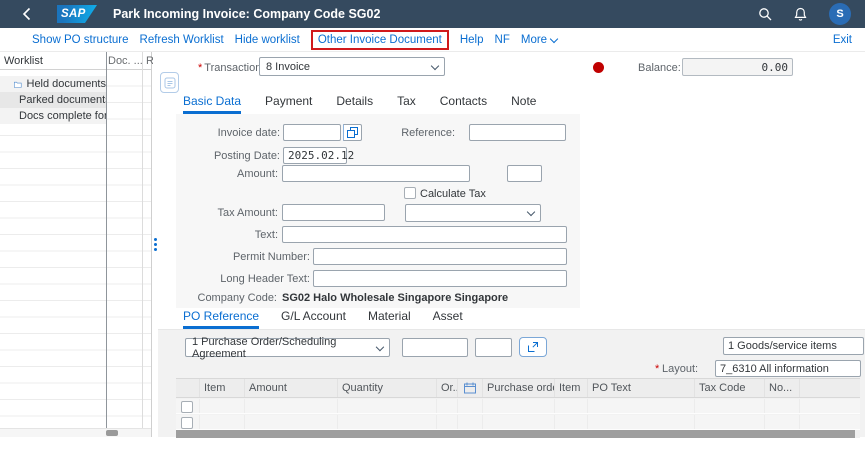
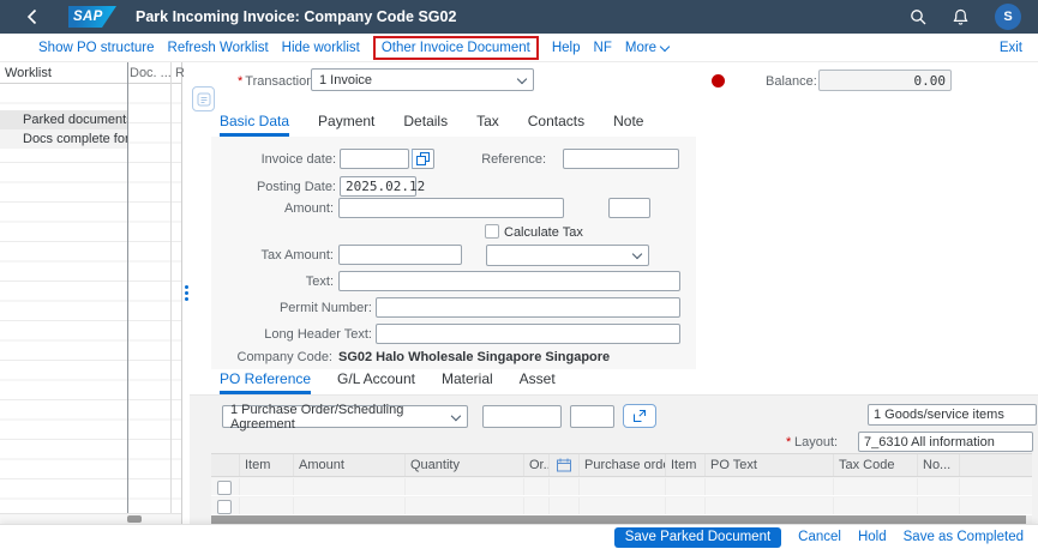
  SAP
  Park Incoming Invoice: Company Code SG02
  S
  Show PO structure
  Refresh Worklist
  Hide worklist
  Other Invoice Document
  Help
  NF
  More
  Exit
  Worklist
  Doc. ..
  R
- Held documents
  Parked document
  Docs complete fo
  * Transactio
- 8 Invoice
+ 1 Invoice
  Balance:
  0.00
  Basic Data
  Payment
  Details
  Tax
  Contacts
  Note
  Invoice date:
  Reference:
  Posting Date:
  2025.02.12
  Amount:
  Calculate Tax
  Tax Amount:
  Text:
  Permit Number:
  Long Header Text:
  Company Code:
  SG02 Halo Wholesale Singapore Singapore
  PO Reference
  G/L Account
  Material
  Asset
  1 Purchase Order/Scheduling Agreement
  1 Goods/service items
  *
  Layout:
  7_6310 All information
  Item
  Amount
  Quantity
  Or..
  Purchase ord
  Item
  PO Text
  Tax Code
  No...
+ Save Parked Document
+ Cancel
+ Hold
+ Save as Completed
